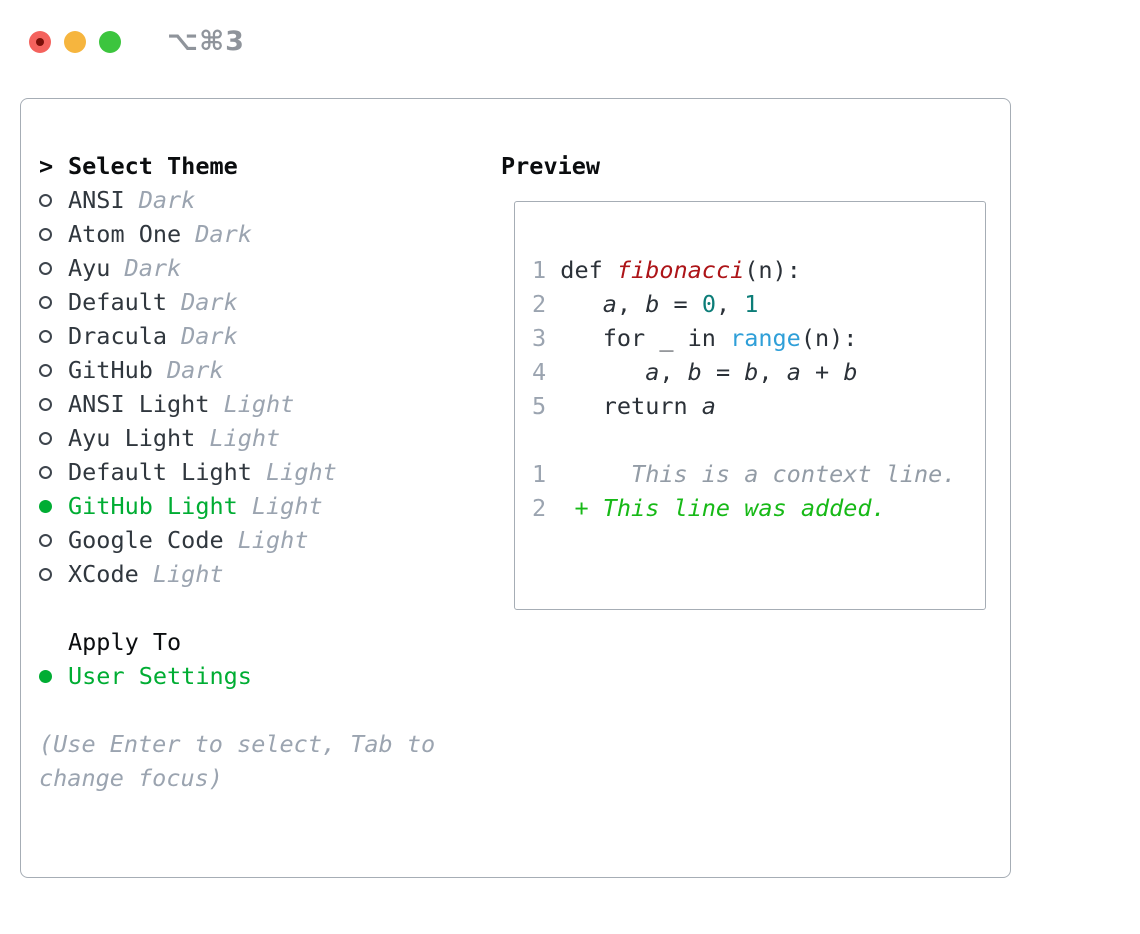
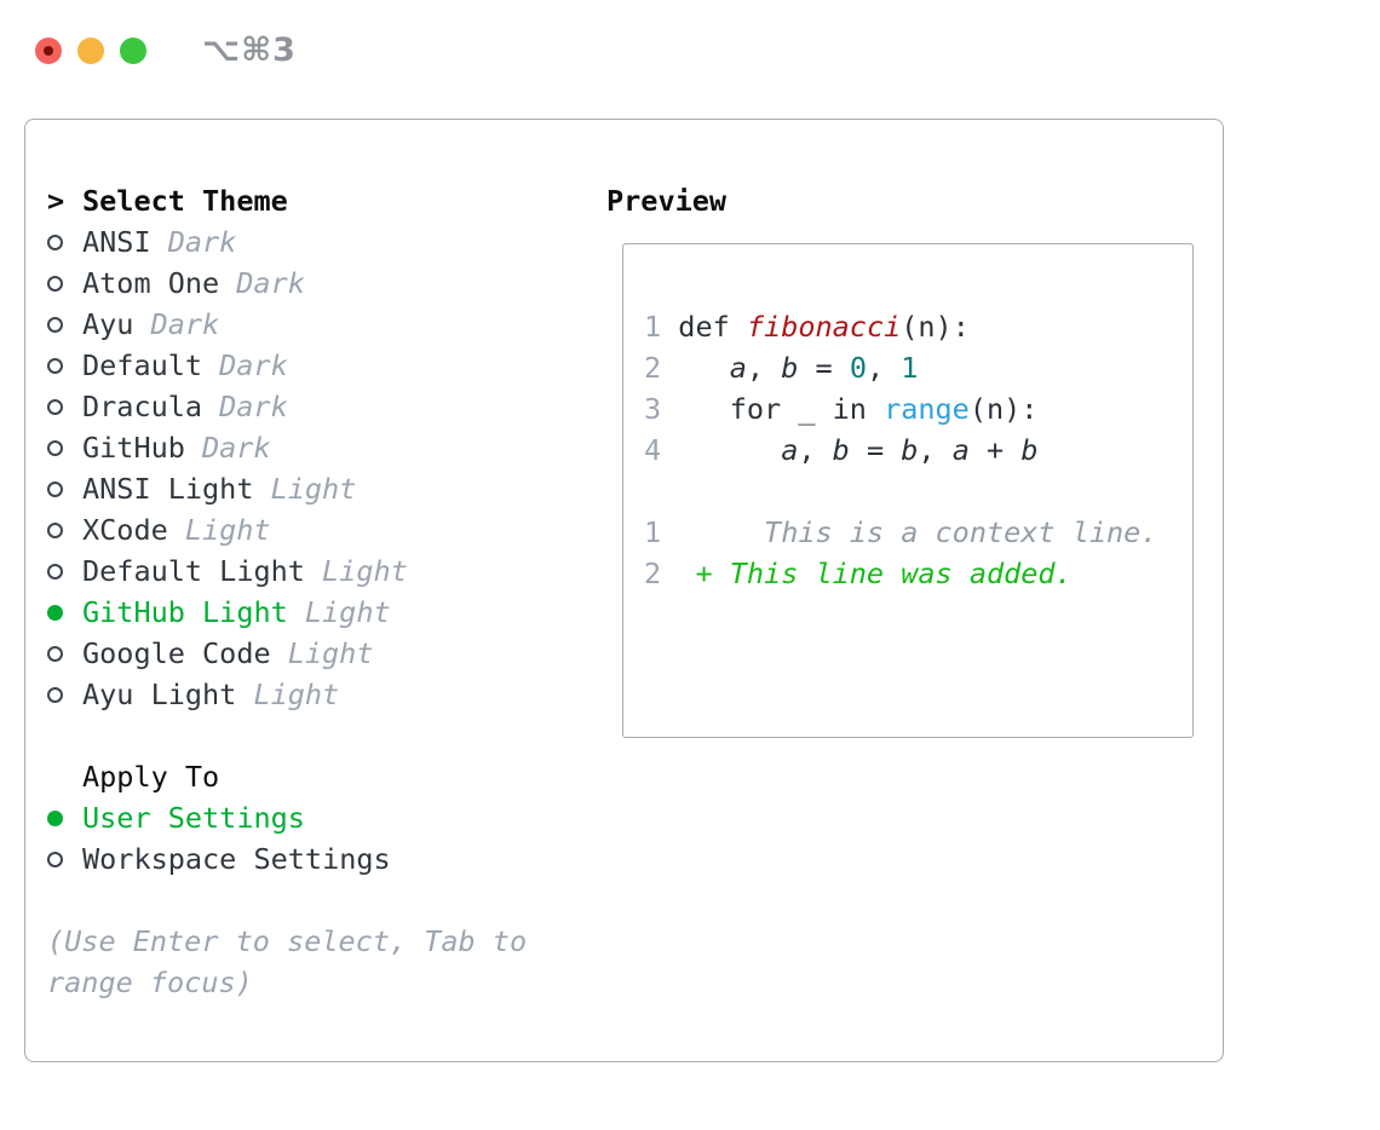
  ⌥⌘3
  >
  Select Theme
  ANSI
  Dark
  Atom One
  Dark
  Ayu
  Dark
  Default
  Dark
  Dracula
  Dark
  GitHub
  Dark
  ANSI Light
  Light
- Ayu Light
+ XCode
  Light
  Default Light
  Light
  GitHub Light
  Light
  Google Code
  Light
- XCode
+ Ayu Light
  Light
  Apply To
  User Settings
+ Workspace Settings
- (Use Enter to select, Tab to change focus)
+ (Use Enter to select, Tab to range focus)
  Preview
  1 def fibonacci(n):
  2 a, b = 0, 1
  3 for _ in range(n):
  4 a, b = b, a + b
- 5 return a
  1 This is a context line.
  2 + This line was added.
